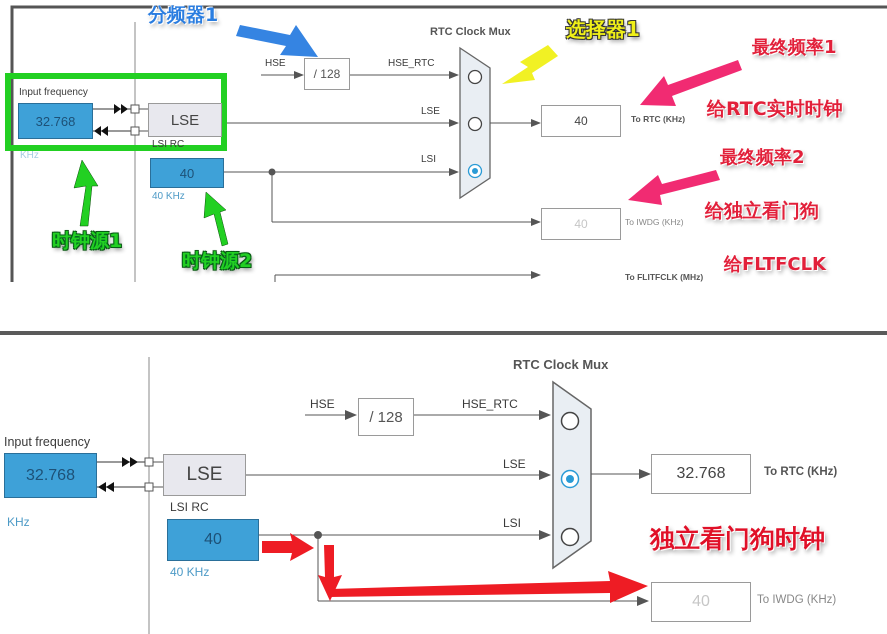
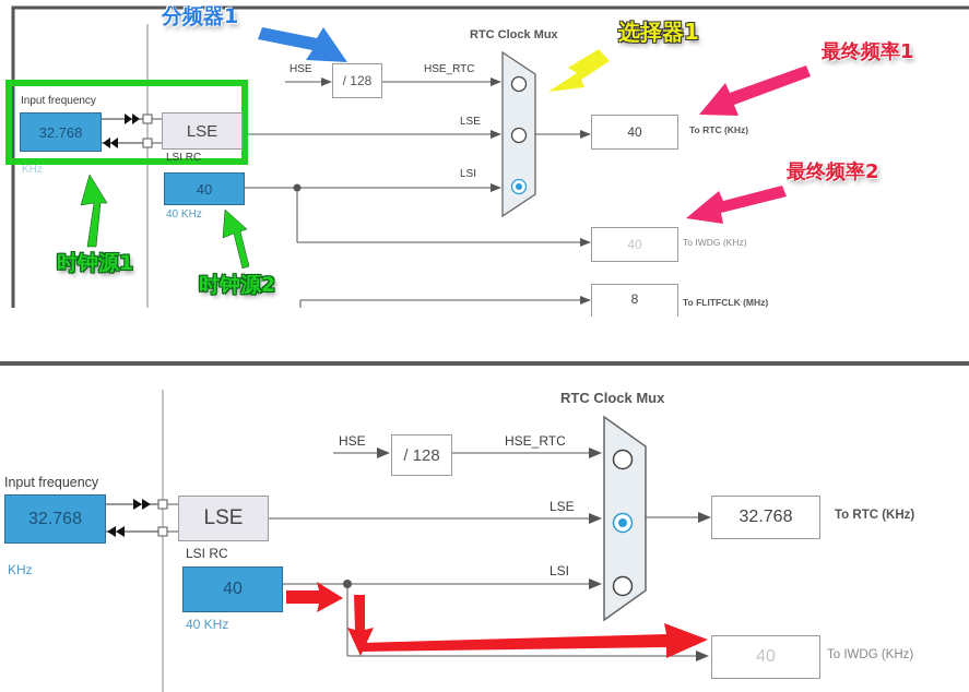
  RTC Clock Mux
  Input frequency
  32.768
  KHz
  LSE
  LSI RC
  40
  40 KHz
  HSE
  / 128
  HSE_RTC
  LSE
  LSI
  40
  To RTC (KHz)
  40
  To IWDG (KHz)
+ 8
  To FLITFCLK (MHz)
  分频器1
  选择器1
  最终频率1
- 给RTC实时时钟
  最终频率2
- 给独立看门狗
- 给FLTFCLK
  时钟源1
  时钟源2
  RTC Clock Mux
  Input frequency
  32.768
  KHz
  LSE
  LSI RC
  40
  40 KHz
  HSE
  / 128
  HSE_RTC
  LSE
  LSI
  32.768
  To RTC (KHz)
  40
  To IWDG (KHz)
- 独立看门狗时钟
